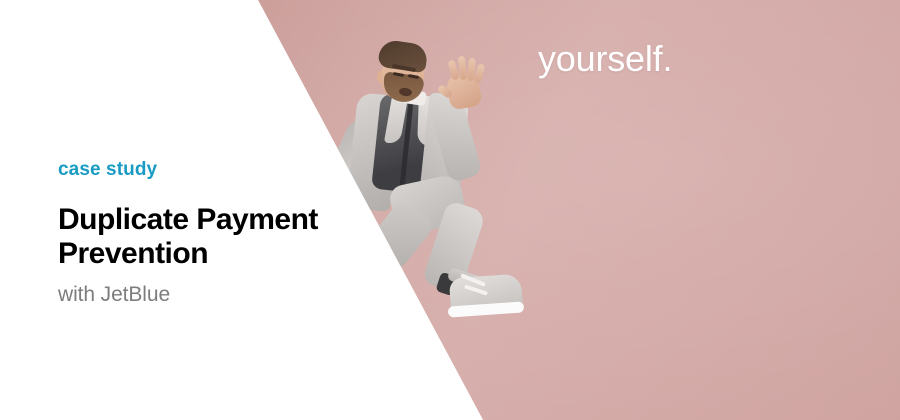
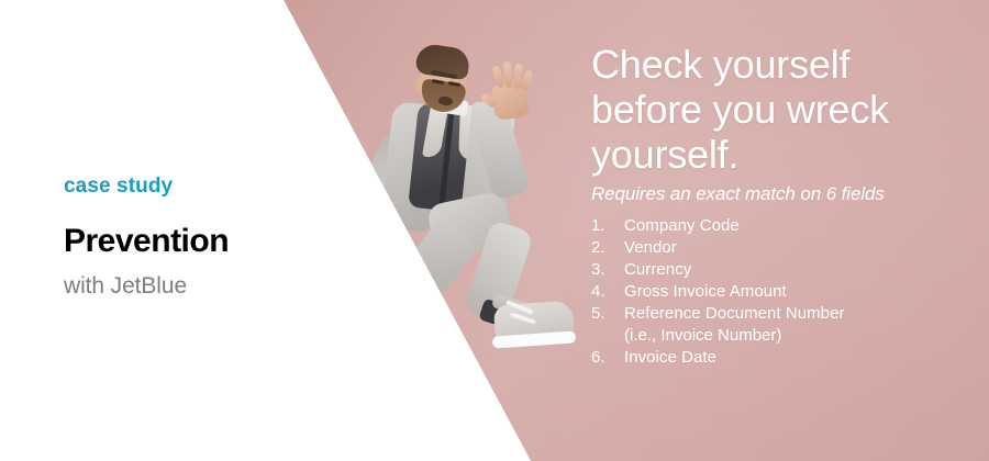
  case study
- Duplicate Payment
  Prevention
  with JetBlue
+ Check yourself
+ before you wreck
  yourself.
+ Requires an exact match on 6 fields
+ 1.
+ Company Code
+ 2.
+ Vendor
+ 3.
+ Currency
+ 4.
+ Gross Invoice Amount
+ 5.
+ Reference Document Number
+ (i.e., Invoice Number)
+ 6.
+ Invoice Date
